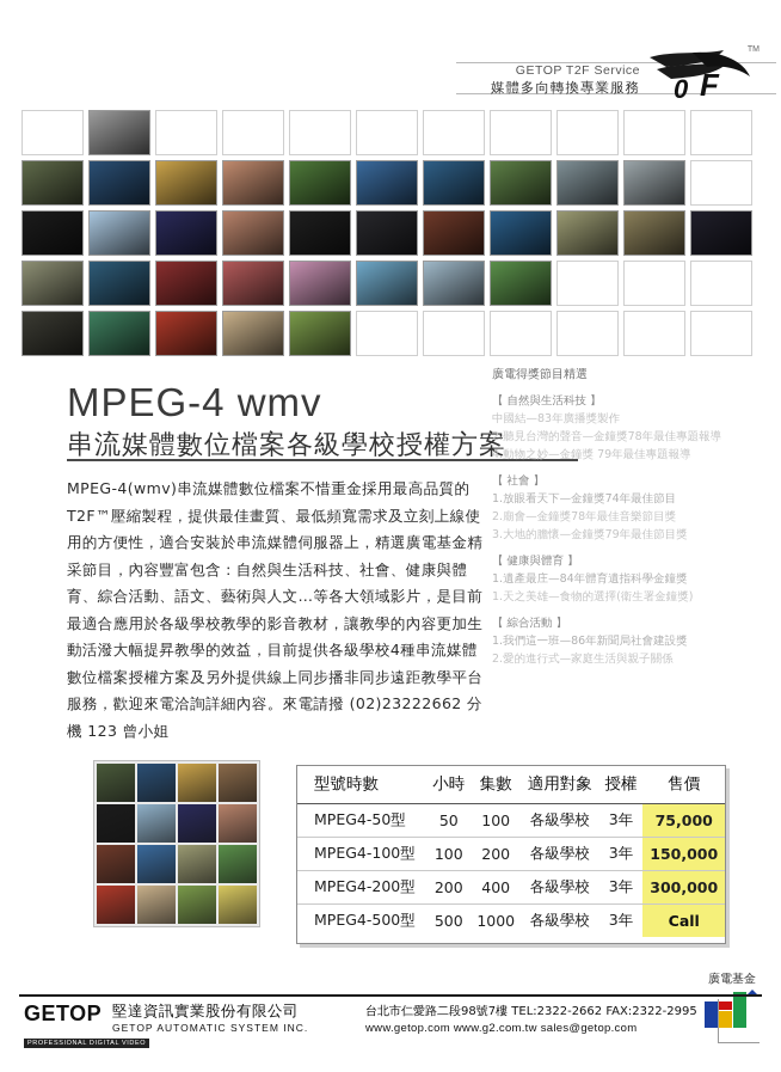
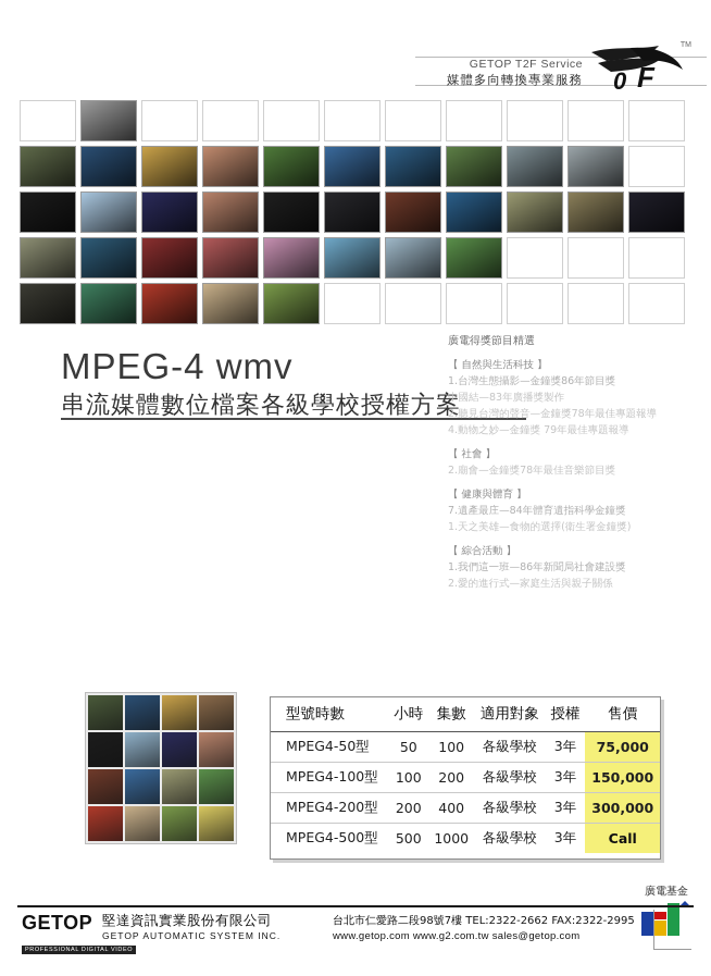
  GETOP T2F Service
  媒體多向轉換專業服務
  F
  0
  MPEG-4 wmv
  串流媒體數位檔案各級學校授權方案
- MPEG-4(wmv)串流媒體數位檔案不惜重金採用最高品質的T2F™壓縮製程，提供最佳畫質、最低頻寬需求及立刻上線使用的方便性，適合安裝於串流媒體伺服器上，精選廣電基金精采節目，內容豐富包含：自然與生活科技、社會、健康與體育、綜合活動、語文、藝術與人文…等各大領域影片，是目前最適合應用於各級學校教學的影音教材，讓教學的內容更加生動活潑大幅提昇教學的效益，目前提供各級學校4種串流媒體數位檔案授權方案及另外提供線上同步播非同步遠距教學平台服務，歡迎來電洽詢詳細內容。來電請撥 (02)23222662 分機 123 曾小姐
  廣電得獎節目精選
  【 自然與生活科技 】
+ 1.台灣生態攝影—金鐘獎86年節目獎
  中國結—83年廣播獎製作
  2.聽見台灣的聲音—金鐘獎78年最佳專題報導
  4.動物之妙—金鐘獎 79年最佳專題報導
  【 社會 】
- 1.放眼看天下—金鐘獎74年最佳節目
  2.廟會—金鐘獎78年最佳音樂節目獎
- 3.大地的膽懷—金鐘獎79年最佳節目獎
  【 健康與體育 】
- 1.遺產最庄—84年體育遺指科學金鐘獎
+ 7.遺產最庄—84年體育遺指科學金鐘獎
  1.天之美雄—食物的選擇(衛生署金鐘獎)
  【 綜合活動 】
  1.我們這一班—86年新聞局社會建設獎
  2.愛的進行式—家庭生活與親子關係
  型號時數	小時	集數	適用對象	授權	售價
  MPEG4-50型	50	100	各級學校	3年	75,000
  MPEG4-100型	100	200	各級學校	3年	150,000
  MPEG4-200型	200	400	各級學校	3年	300,000
  MPEG4-500型	500	1000	各級學校	3年	Call
  廣電基金
  GETOP
  堅達資訊實業股份有限公司
  GETOP AUTOMATIC SYSTEM INC.
  台北市仁愛路二段98號7樓 TEL:2322-2662 FAX:2322-2995
  www.getop.com www.g2.com.tw sales@getop.com
